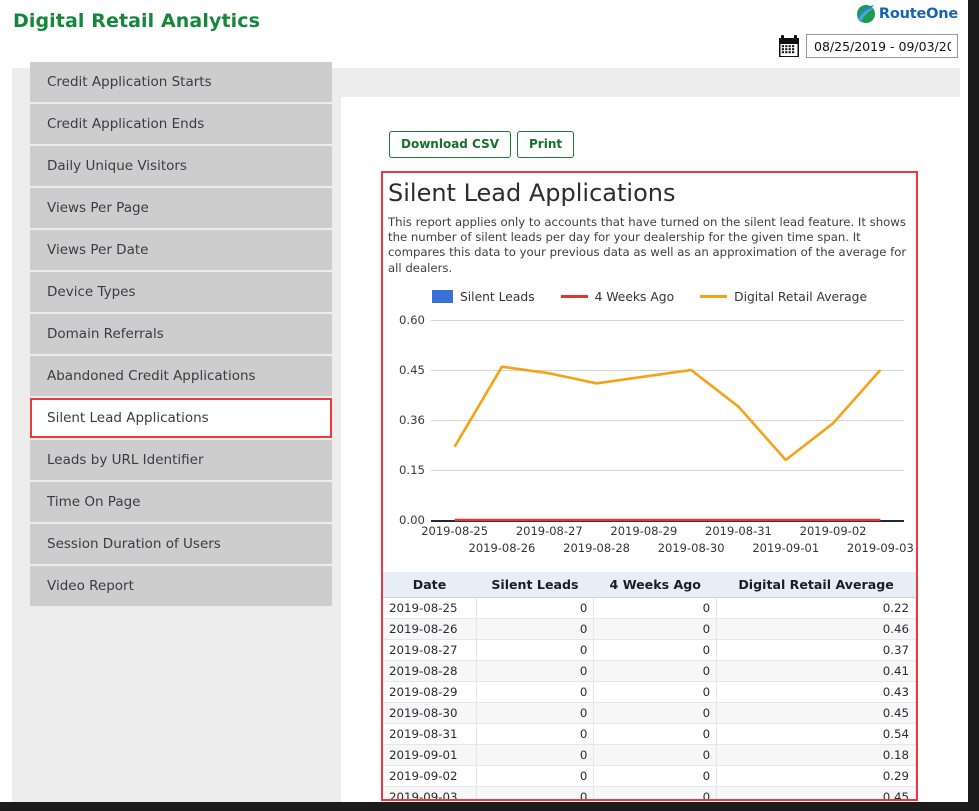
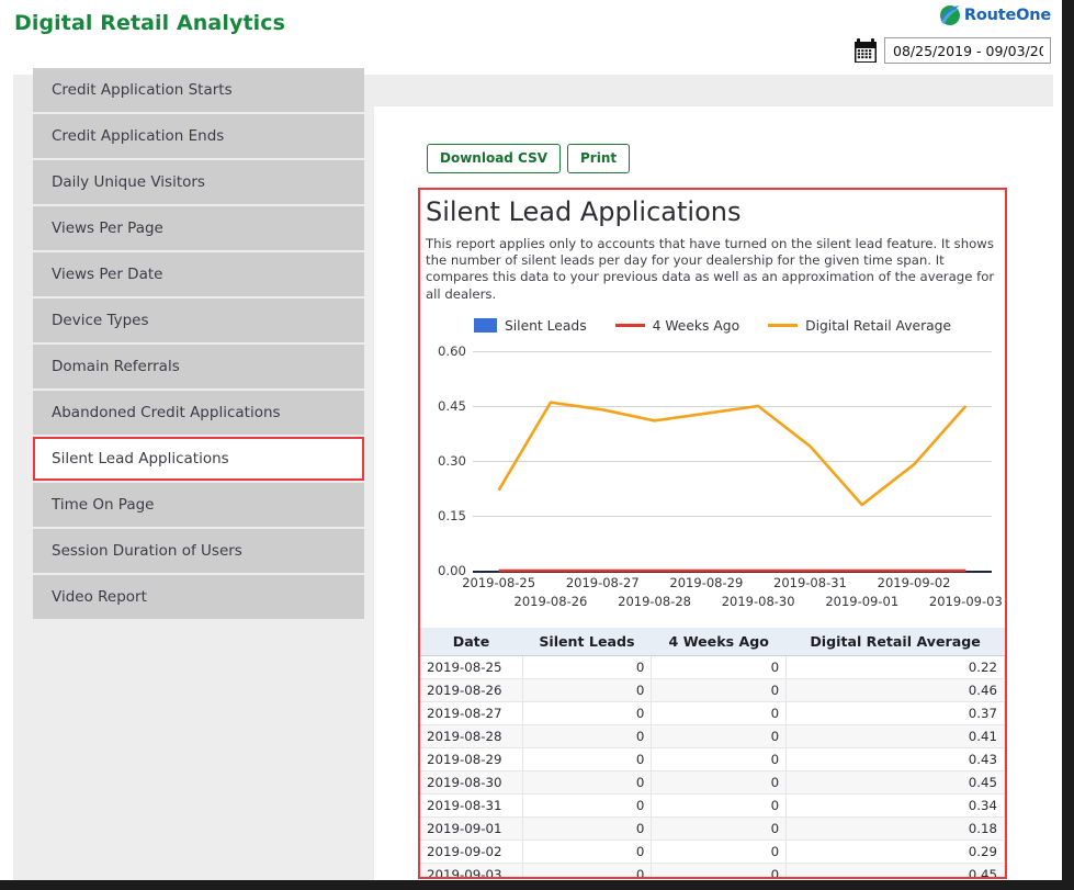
  Digital Retail Analytics
  RouteOne
  08/25/2019 - 09/03/20
  Credit Application Starts
  Credit Application Ends
  Daily Unique Visitors
  Views Per Page
  Views Per Date
  Device Types
  Domain Referrals
  Abandoned Credit Applications
  Silent Lead Applications
- Leads by URL Identifier
  Time On Page
  Session Duration of Users
  Video Report
  Download CSV
  Print
  Silent Lead Applications
  This report applies only to accounts that have turned on the silent lead feature. It shows the number of silent leads per day for your dealership for the given time span. It compares this data to your previous data as well as an approximation of the average for all dealers.
  Silent Leads
  4 Weeks Ago
  Digital Retail Average
  0.00
  0.15
- 0.36
+ 0.30
  0.45
  0.60
  2019-08-25
  2019-08-26
  2019-08-27
  2019-08-28
  2019-08-29
  2019-08-30
  2019-08-31
  2019-09-01
  2019-09-02
  2019-09-03
  Date	Silent Leads	4 Weeks Ago	Digital Retail Average
  2019-08-25	0	0	0.22
  2019-08-26	0	0	0.46
  2019-08-27	0	0	0.37
  2019-08-28	0	0	0.41
  2019-08-29	0	0	0.43
  2019-08-30	0	0	0.45
- 2019-08-31	0	0	0.54
+ 2019-08-31	0	0	0.34
  2019-09-01	0	0	0.18
  2019-09-02	0	0	0.29
  2019-09-03	0	0	0.45
